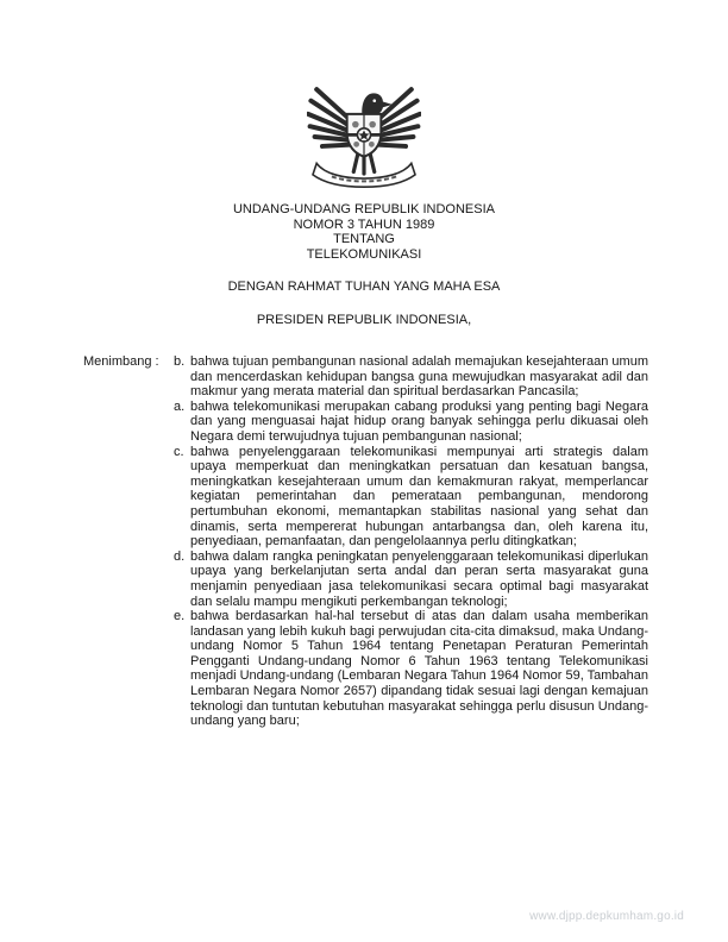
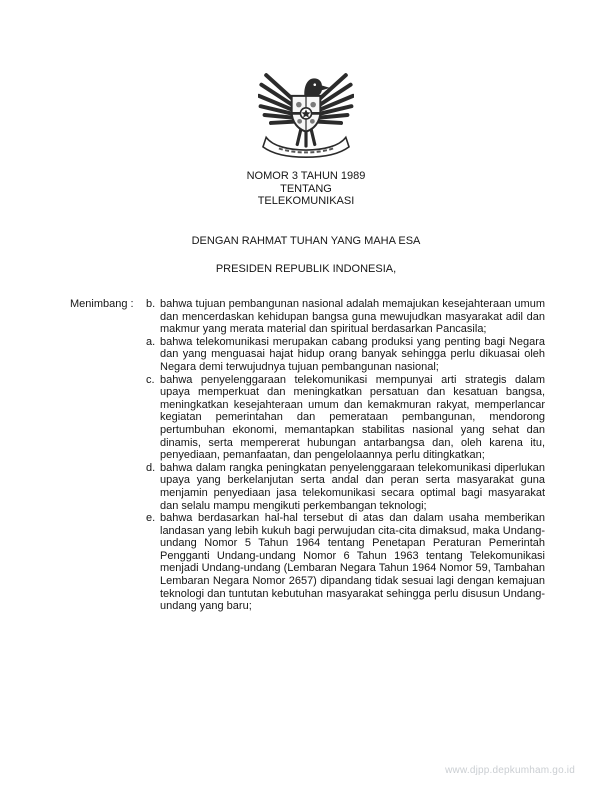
- UNDANG-UNDANG REPUBLIK INDONESIA
  NOMOR 3 TAHUN 1989
  TENTANG
  TELEKOMUNIKASI
  DENGAN RAHMAT TUHAN YANG MAHA ESA
  PRESIDEN REPUBLIK INDONESIA,
  Menimbang :
  b.
  bahwa tujuan pembangunan nasional adalah memajukan kesejahteraan umum dan mencerdaskan kehidupan bangsa guna mewujudkan masyarakat adil dan makmur yang merata material dan spiritual berdasarkan Pancasila;
  a.
  bahwa telekomunikasi merupakan cabang produksi yang penting bagi Negara dan yang menguasai hajat hidup orang banyak sehingga perlu dikuasai oleh Negara demi terwujudnya tujuan pembangunan nasional;
  c.
  bahwa penyelenggaraan telekomunikasi mempunyai arti strategis dalam upaya memperkuat dan meningkatkan persatuan dan kesatuan bangsa, meningkatkan kesejahteraan umum dan kemakmuran rakyat, memperlancar kegiatan pemerintahan dan pemerataan pembangunan, mendorong pertumbuhan ekonomi, memantapkan stabilitas nasional yang sehat dan dinamis, serta mempererat hubungan antarbangsa dan, oleh karena itu, penyediaan, pemanfaatan, dan pengelolaannya perlu ditingkatkan;
  d.
  bahwa dalam rangka peningkatan penyelenggaraan telekomunikasi diperlukan upaya yang berkelanjutan serta andal dan peran serta masyarakat guna menjamin penyediaan jasa telekomunikasi secara optimal bagi masyarakat dan selalu mampu mengikuti perkembangan teknologi;
  e.
  bahwa berdasarkan hal-hal tersebut di atas dan dalam usaha memberikan landasan yang lebih kukuh bagi perwujudan cita-cita dimaksud, maka Undang-undang Nomor 5 Tahun 1964 tentang Penetapan Peraturan Pemerintah Pengganti Undang-undang Nomor 6 Tahun 1963 tentang Telekomunikasi menjadi Undang-undang (Lembaran Negara Tahun 1964 Nomor 59, Tambahan Lembaran Negara Nomor 2657) dipandang tidak sesuai lagi dengan kemajuan teknologi dan tuntutan kebutuhan masyarakat sehingga perlu disusun Undang-undang yang baru;
  www.djpp.depkumham.go.id
